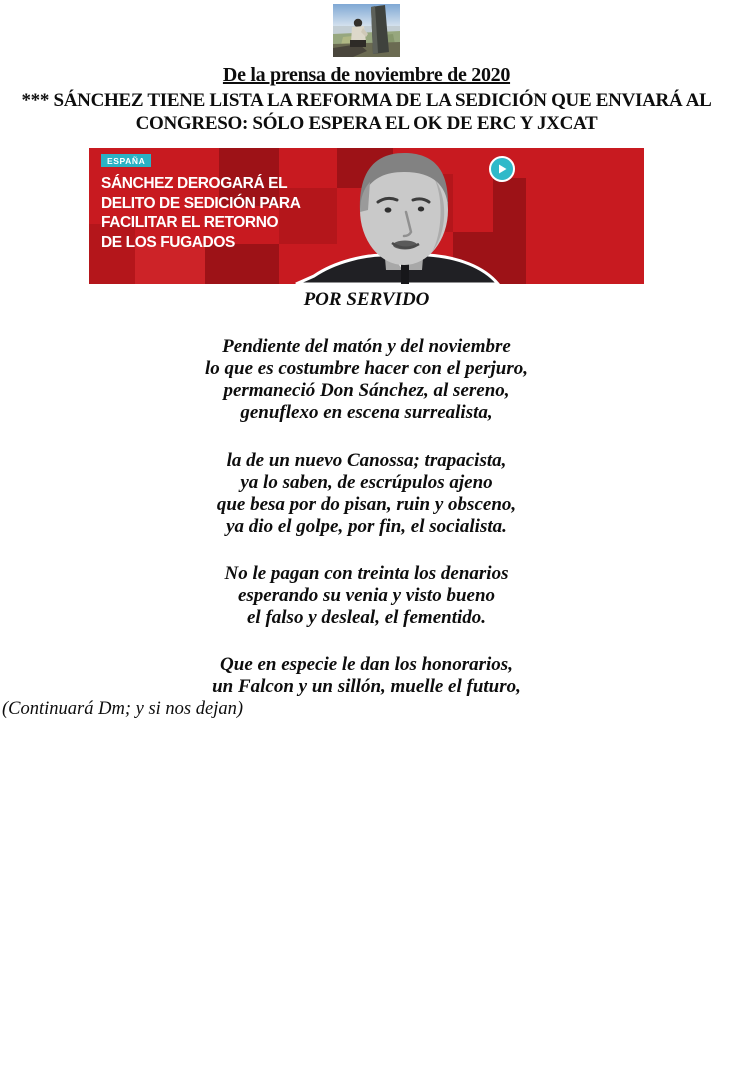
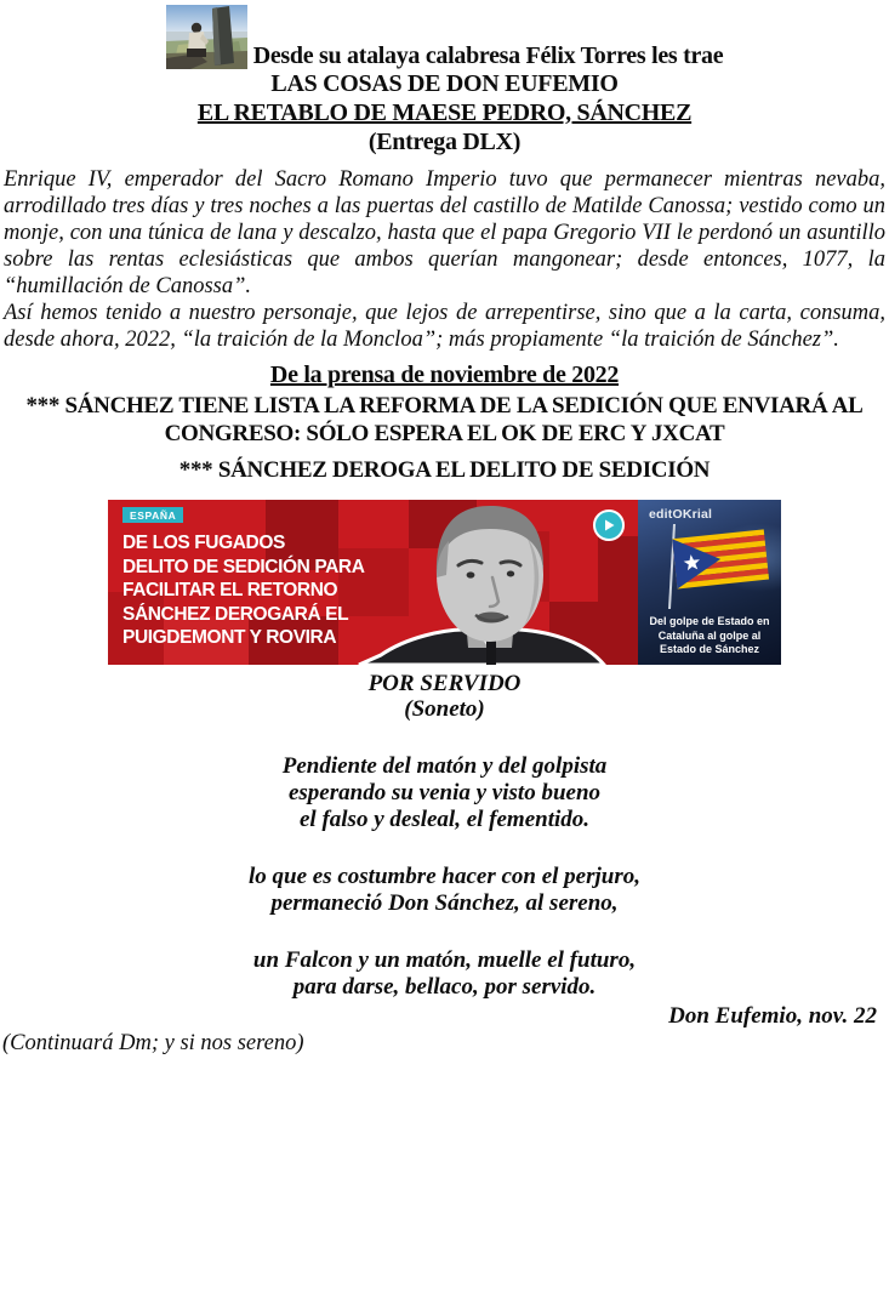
+ Desde su atalaya calabresa Félix Torres les trae
+ LAS COSAS DE DON EUFEMIO
+ EL RETABLO DE MAESE PEDRO, SÁNCHEZ
+ (Entrega DLX)
+ Enrique IV, emperador del Sacro Romano Imperio tuvo que permanecer mientras nevaba, arrodillado tres días y tres noches a las puertas del castillo de Matilde Canossa; vestido como un monje, con una túnica de lana y descalzo, hasta que el papa Gregorio VII le perdonó un asuntillo sobre las rentas eclesiásticas que ambos querían mangonear; desde entonces, 1077, la “humillación de Canossa”.
+ Así hemos tenido a nuestro personaje, que lejos de arrepentirse, sino que a la carta, consuma, desde ahora, 2022, “la traición de la Moncloa”; más propiamente “la traición de Sánchez”.
- De la prensa de noviembre de 2020
+ De la prensa de noviembre de 2022
  *** SÁNCHEZ TIENE LISTA LA REFORMA DE LA SEDICIÓN QUE ENVIARÁ AL CONGRESO: SÓLO ESPERA EL OK DE ERC Y JXCAT
+ *** SÁNCHEZ DEROGA EL DELITO DE SEDICIÓN
  ESPAÑA
- SÁNCHEZ DEROGARÁ EL
+ DE LOS FUGADOS
  DELITO DE SEDICIÓN PARA
  FACILITAR EL RETORNO
- DE LOS FUGADOS
+ SÁNCHEZ DEROGARÁ EL
+ PUIGDEMONT Y ROVIRA
+ editOKrial
+ Del golpe de Estado en Cataluña al golpe al Estado de Sánchez
  POR SERVIDO
+ (Soneto)
- Pendiente del matón y del noviembre
+ Pendiente del matón y del golpista
- lo que es costumbre hacer con el perjuro,
+ esperando su venia y visto bueno
- permaneció Don Sánchez, al sereno,
+ el falso y desleal, el fementido.
- genuflexo en escena surrealista,
- la de un nuevo Canossa; trapacista,
- ya lo saben, de escrúpulos ajeno
- que besa por do pisan, ruin y obsceno,
- ya dio el golpe, por fin, el socialista.
- No le pagan con treinta los denarios
- esperando su venia y visto bueno
+ lo que es costumbre hacer con el perjuro,
- el falso y desleal, el fementido.
+ permaneció Don Sánchez, al sereno,
- Que en especie le dan los honorarios,
- un Falcon y un sillón, muelle el futuro,
+ un Falcon y un matón, muelle el futuro,
+ para darse, bellaco, por servido.
+ Don Eufemio, nov. 22
- (Continuará Dm; y si nos dejan)
+ (Continuará Dm; y si nos sereno)
